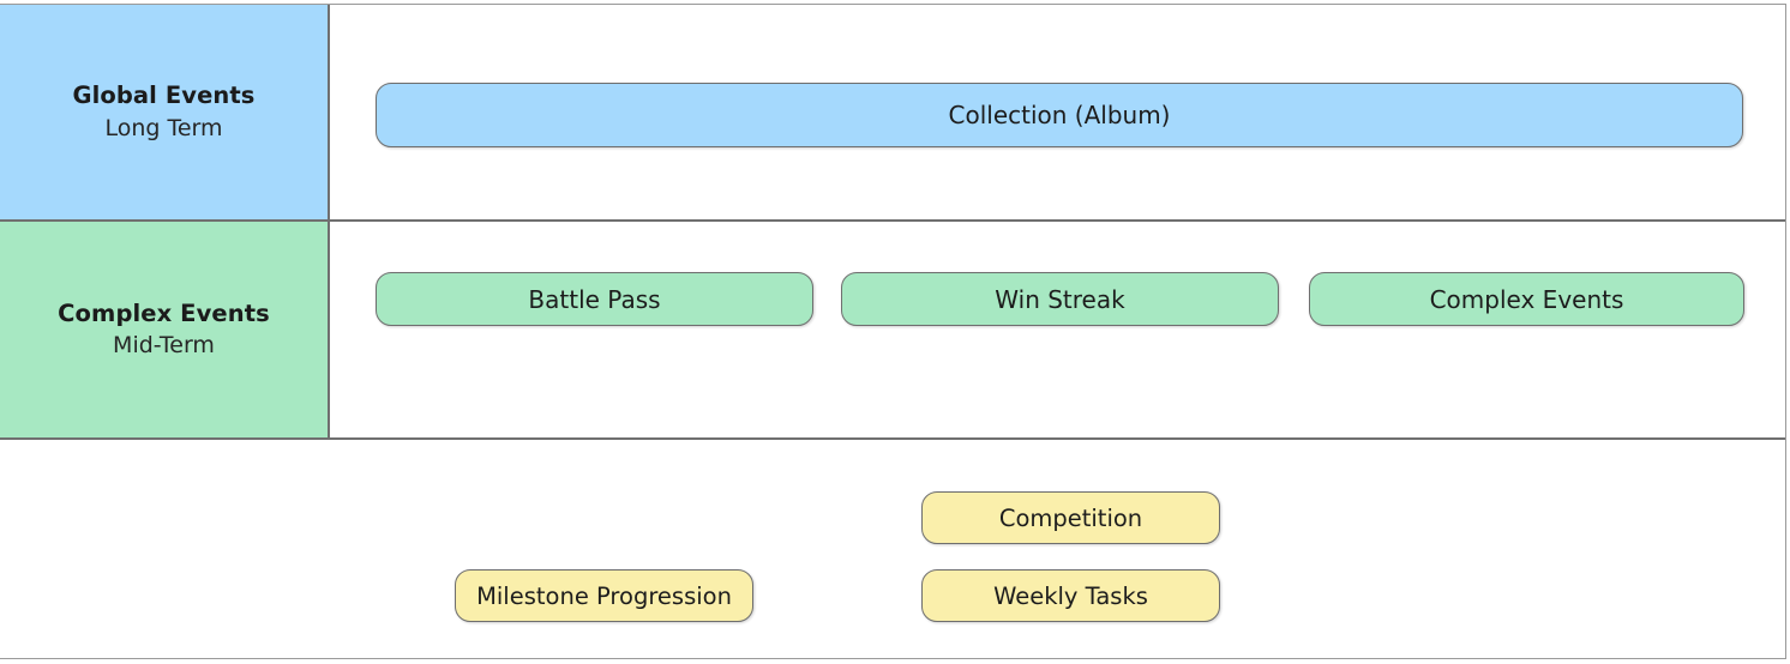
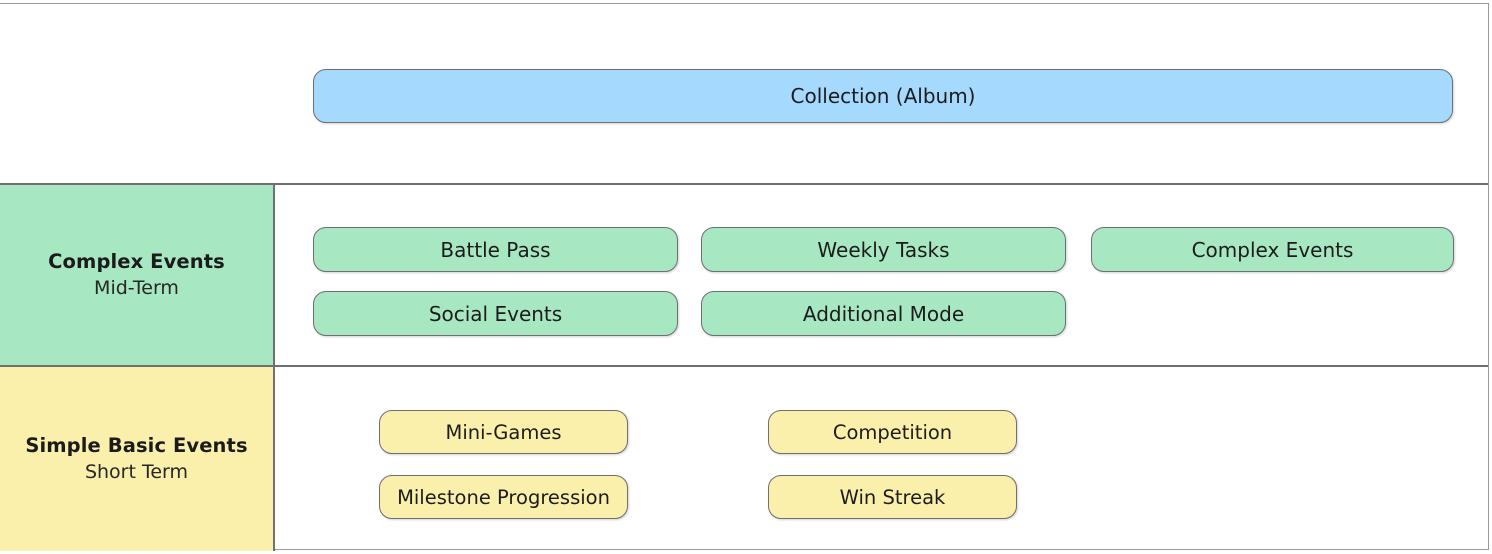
- Global Events
- Long Term
  Collection (Album)
  Complex Events
  Mid-Term
  Battle Pass
- Win Streak
+ Weekly Tasks
  Complex Events
+ Social Events
+ Additional Mode
+ Simple Basic Events
+ Short Term
+ Mini-Games
  Competition
  Milestone Progression
- Weekly Tasks
+ Win Streak
